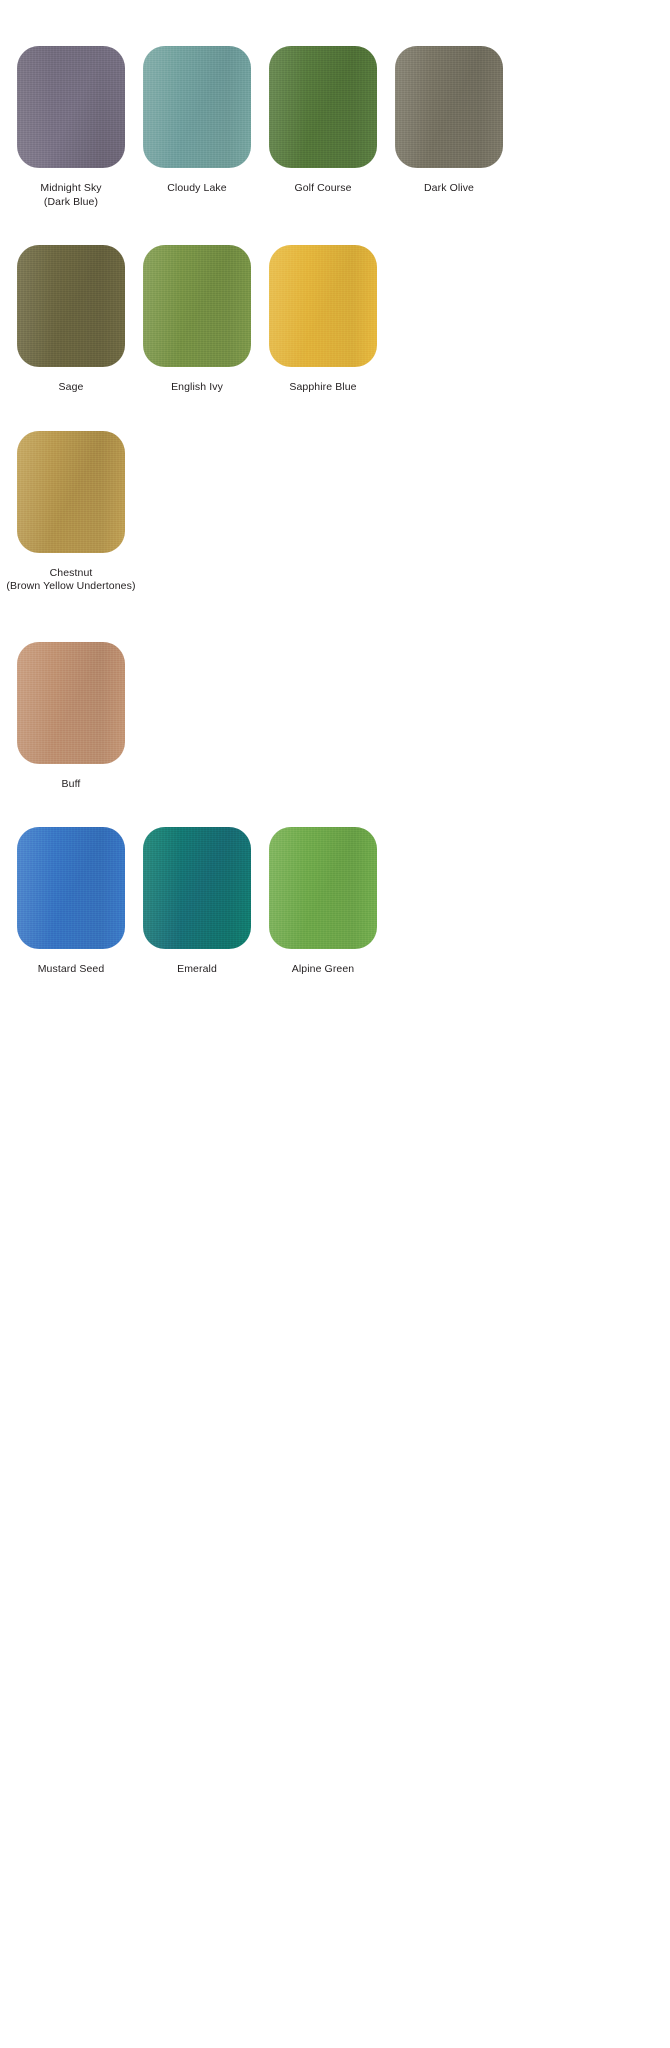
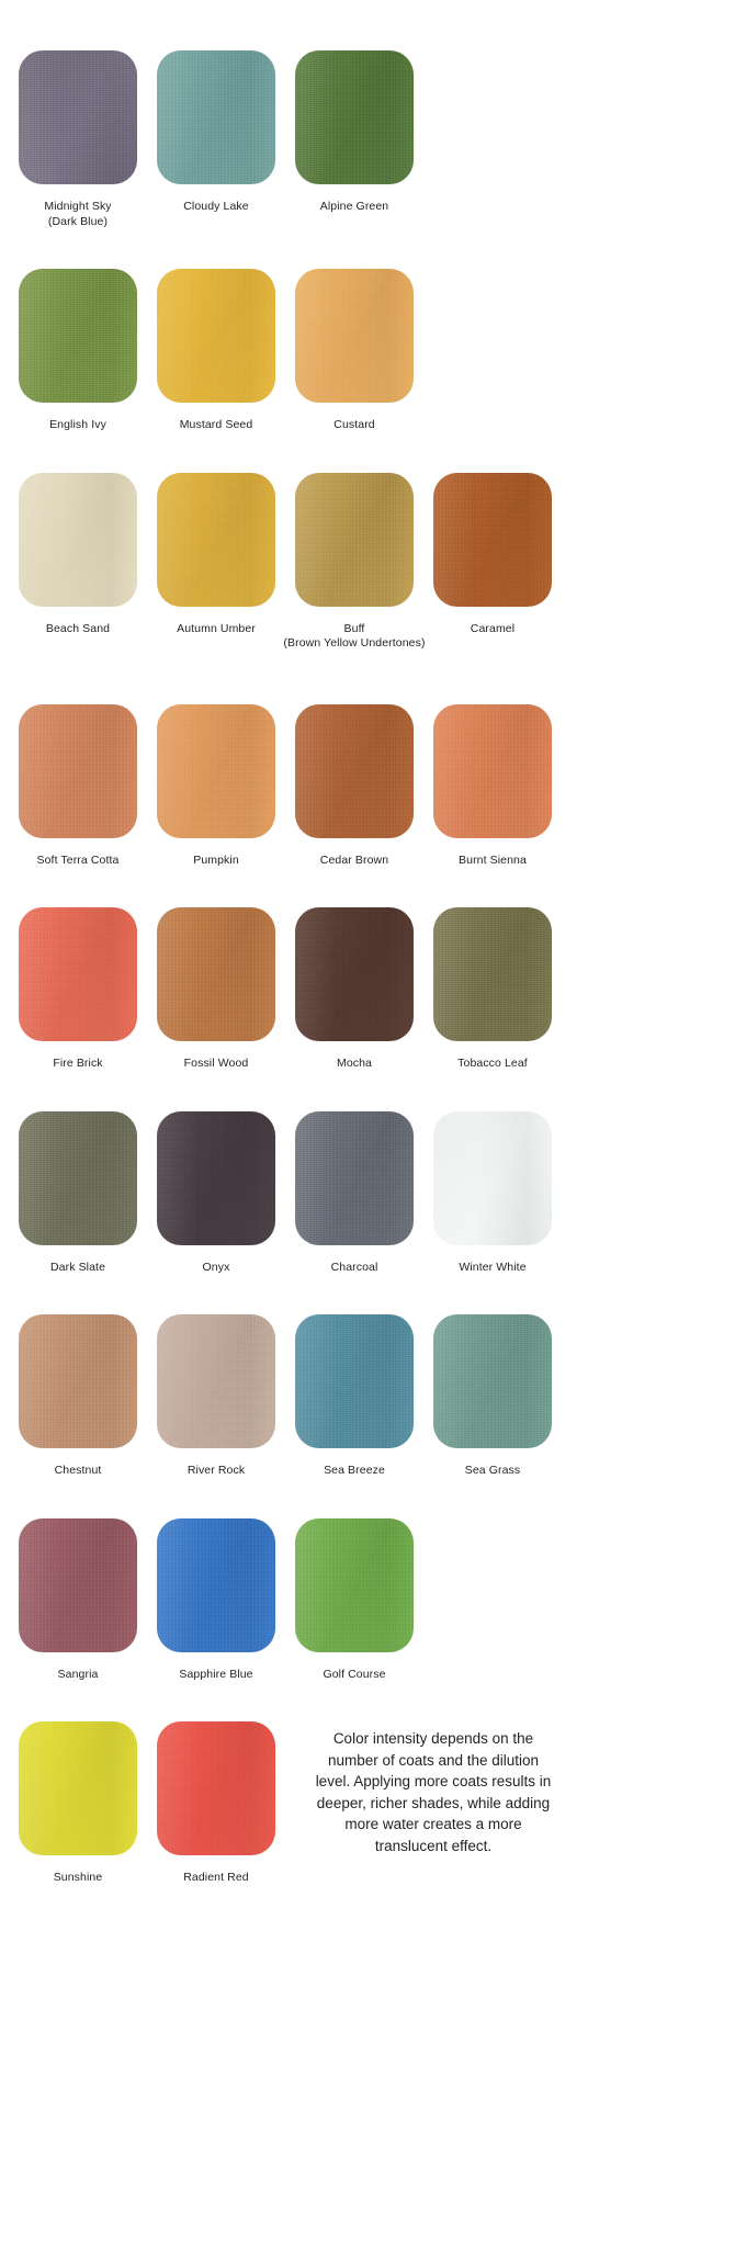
  Midnight Sky
  (Dark Blue)
  Cloudy Lake
- Golf Course
+ Alpine Green
- Dark Olive
- Sage
  English Ivy
- Sapphire Blue
+ Mustard Seed
+ Custard
+ Beach Sand
+ Autumn Umber
- Chestnut
+ Buff
  (Brown Yellow Undertones)
+ Caramel
+ Soft Terra Cotta
+ Pumpkin
+ Cedar Brown
+ Burnt Sienna
+ Fire Brick
+ Fossil Wood
+ Mocha
+ Tobacco Leaf
+ Dark Slate
+ Onyx
+ Charcoal
+ Winter White
- Buff
+ Chestnut
+ River Rock
+ Sea Breeze
+ Sea Grass
+ Sangria
- Mustard Seed
+ Sapphire Blue
- Emerald
- Alpine Green
+ Golf Course
+ Sunshine
+ Radient Red
+ Color intensity depends on the number of coats and the dilution level. Applying more coats results in deeper, richer shades, while adding more water creates a more translucent effect.
